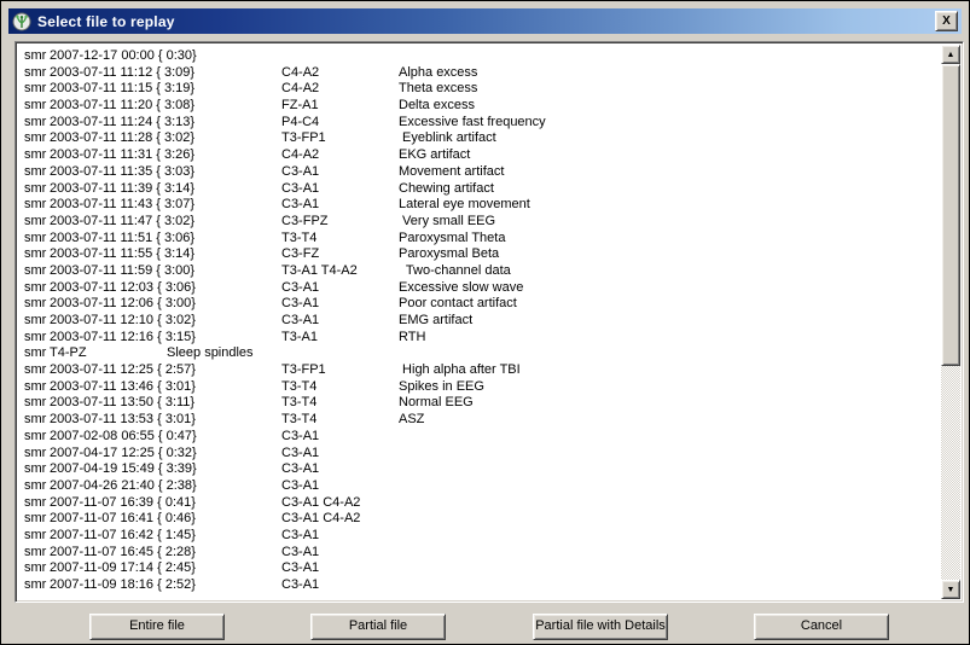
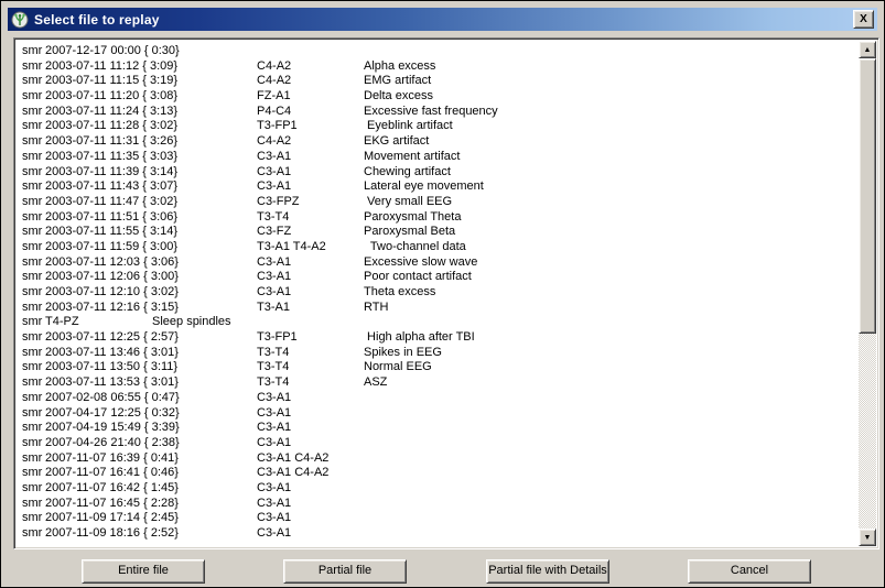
  Select file to replay
  X
  smr
  2007-12-17 00:00 { 0:30}
  smr
  2003-07-11 11:12 { 3:09}
  C4-A2
  Alpha excess
  smr
  2003-07-11 11:15 { 3:19}
  C4-A2
- Theta excess
+ EMG artifact
  smr
  2003-07-11 11:20 { 3:08}
  FZ-A1
  Delta excess
  smr
  2003-07-11 11:24 { 3:13}
  P4-C4
  Excessive fast frequency
  smr
  2003-07-11 11:28 { 3:02}
  T3-FP1
  Eyeblink artifact
  smr
  2003-07-11 11:31 { 3:26}
  C4-A2
  EKG artifact
  smr
  2003-07-11 11:35 { 3:03}
  C3-A1
  Movement artifact
  smr
  2003-07-11 11:39 { 3:14}
  C3-A1
  Chewing artifact
  smr
  2003-07-11 11:43 { 3:07}
  C3-A1
  Lateral eye movement
  smr
  2003-07-11 11:47 { 3:02}
  C3-FPZ
  Very small EEG
  smr
  2003-07-11 11:51 { 3:06}
  T3-T4
  Paroxysmal Theta
  smr
  2003-07-11 11:55 { 3:14}
  C3-FZ
  Paroxysmal Beta
  smr
  2003-07-11 11:59 { 3:00}
  T3-A1 T4-A2
  Two-channel data
  smr
  2003-07-11 12:03 { 3:06}
  C3-A1
  Excessive slow wave
  smr
  2003-07-11 12:06 { 3:00}
  C3-A1
  Poor contact artifact
  smr
  2003-07-11 12:10 { 3:02}
  C3-A1
- EMG artifact
+ Theta excess
  smr
  2003-07-11 12:16 { 3:15}
  T3-A1
  RTH
  smr
  T4-PZ
  Sleep spindles
  smr
  2003-07-11 12:25 { 2:57}
  T3-FP1
  High alpha after TBI
  smr
  2003-07-11 13:46 { 3:01}
  T3-T4
  Spikes in EEG
  smr
  2003-07-11 13:50 { 3:11}
  T3-T4
  Normal EEG
  smr
  2003-07-11 13:53 { 3:01}
  T3-T4
  ASZ
  smr
  2007-02-08 06:55 { 0:47}
  C3-A1
  smr
  2007-04-17 12:25 { 0:32}
  C3-A1
  smr
  2007-04-19 15:49 { 3:39}
  C3-A1
  smr
  2007-04-26 21:40 { 2:38}
  C3-A1
  smr
  2007-11-07 16:39 { 0:41}
  C3-A1 C4-A2
  smr
  2007-11-07 16:41 { 0:46}
  C3-A1 C4-A2
  smr
  2007-11-07 16:42 { 1:45}
  C3-A1
  smr
  2007-11-07 16:45 { 2:28}
  C3-A1
  smr
  2007-11-09 17:14 { 2:45}
  C3-A1
  smr
  2007-11-09 18:16 { 2:52}
  C3-A1
  Entire file
  Partial file
  Partial file with Details
  Cancel
